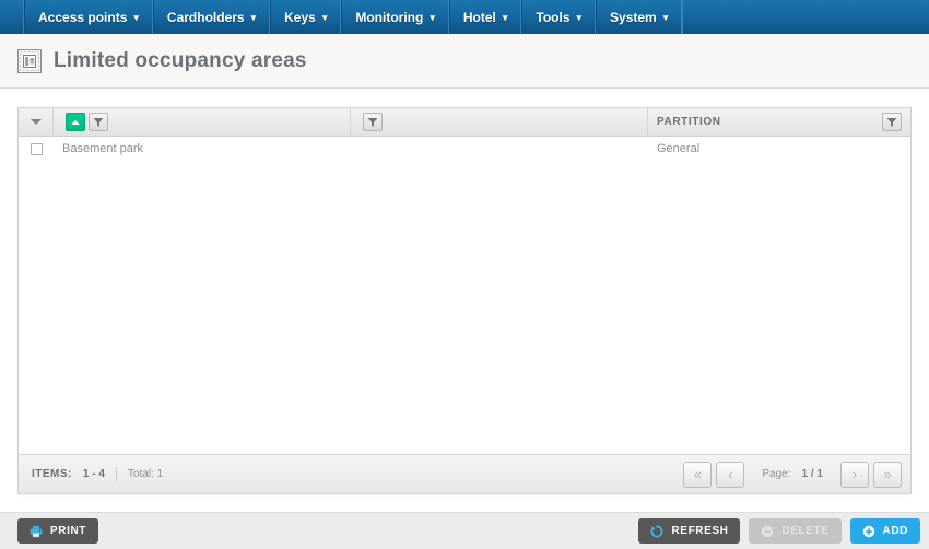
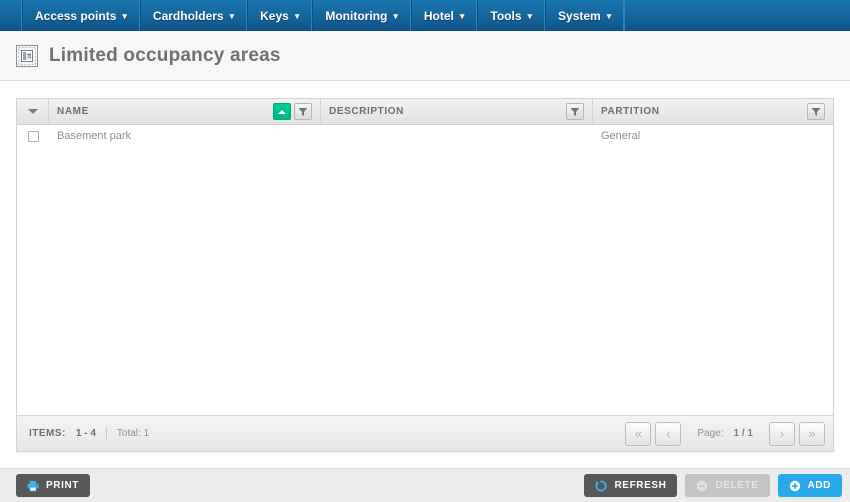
  Access points
  ▾
  Cardholders
  ▾
  Keys
  ▾
  Monitoring
  ▾
  Hotel
  ▾
  Tools
  ▾
  System
  ▾
  Limited occupancy areas
+ NAME
+ DESCRIPTION
  PARTITION
  Basement park
  General
  ITEMS:
  1 - 4
  Total: 1
  «
  ‹
  Page:
  1 / 1
  ›
  »
  PRINT
  REFRESH
  DELETE
  ADD
